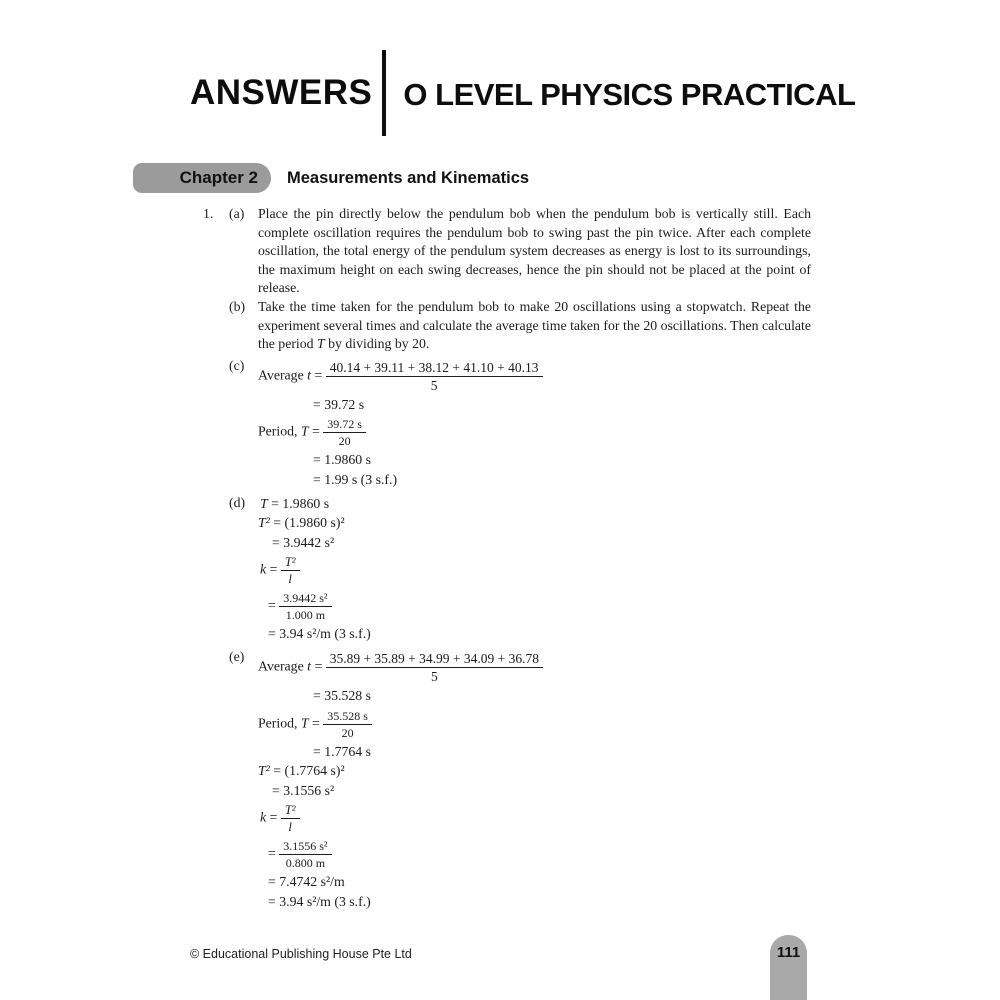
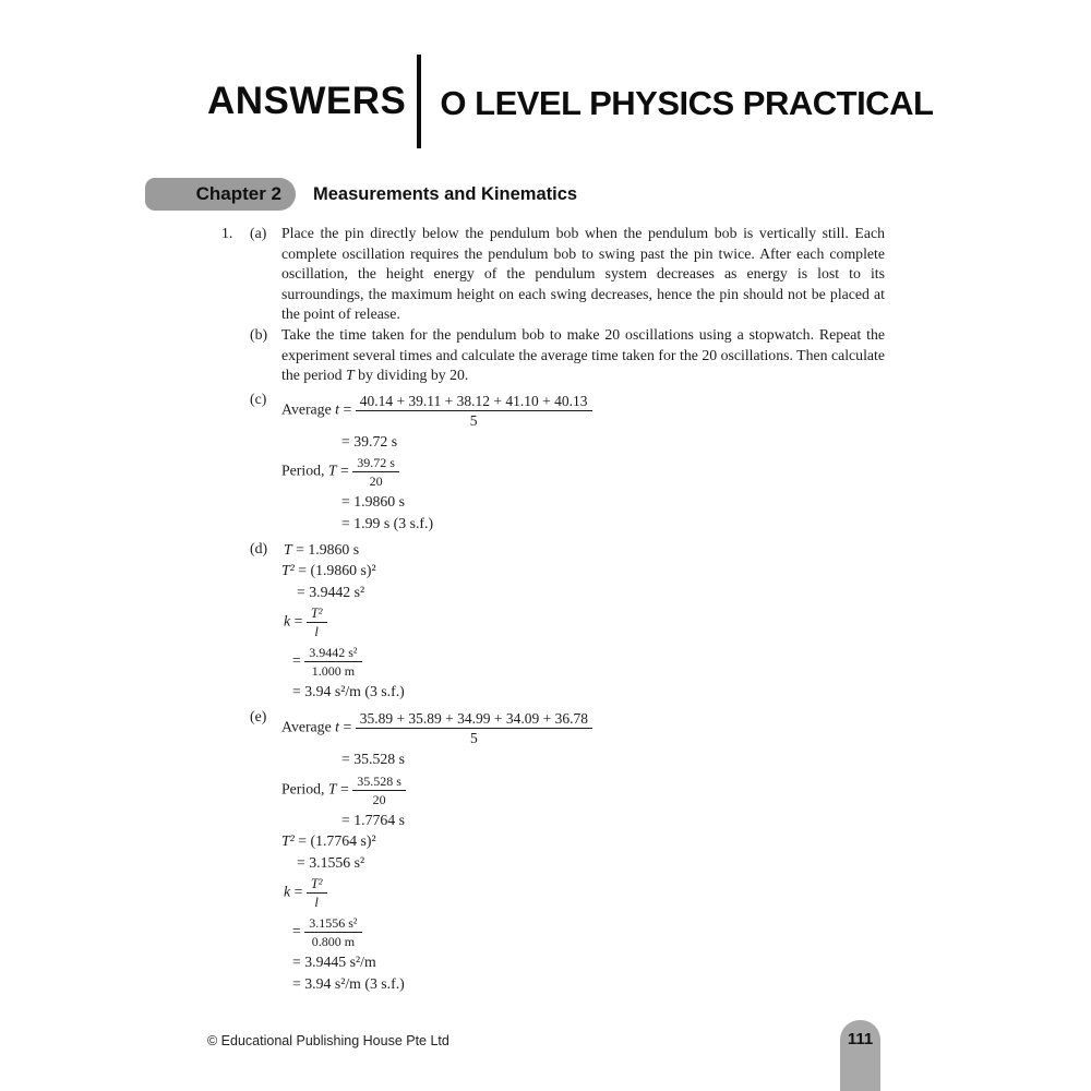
  ANSWERS
  O LEVEL PHYSICS PRACTICAL
  Chapter 2
  Measurements and Kinematics
  1.
  (a)
- Place the pin directly below the pendulum bob when the pendulum bob is vertically still. Each complete oscillation requires the pendulum bob to swing past the pin twice. After each complete oscillation, the total energy of the pendulum system decreases as energy is lost to its surroundings, the maximum height on each swing decreases, hence the pin should not be placed at the point of release.
+ Place the pin directly below the pendulum bob when the pendulum bob is vertically still. Each complete oscillation requires the pendulum bob to swing past the pin twice. After each complete oscillation, the height energy of the pendulum system decreases as energy is lost to its surroundings, the maximum height on each swing decreases, hence the pin should not be placed at the point of release.
  (b)
  Take the time taken for the pendulum bob to make 20 oscillations using a stopwatch. Repeat the experiment several times and calculate the average time taken for the 20 oscillations. Then calculate the period T by dividing by 20.
  (c)
  Average t =
  40.14 + 39.11 + 38.12 + 41.10 + 40.13
  5
  = 39.72 s
  Period, T =
  39.72 s
  20
  = 1.9860 s
  = 1.99 s (3 s.f.)
  (d)
  T = 1.9860 s
  T² = (1.9860 s)²
  = 3.9442 s²
  k =
  T²
  l
  =
  3.9442 s²
  1.000 m
  = 3.94 s²/m (3 s.f.)
  (e)
  Average t =
  35.89 + 35.89 + 34.99 + 34.09 + 36.78
  5
  = 35.528 s
  Period, T =
  35.528 s
  20
  = 1.7764 s
  T² = (1.7764 s)²
  = 3.1556 s²
  k =
  T²
  l
  =
  3.1556 s²
  0.800 m
- = 7.4742 s²/m
+ = 3.9445 s²/m
  = 3.94 s²/m (3 s.f.)
  © Educational Publishing House Pte Ltd
  111
